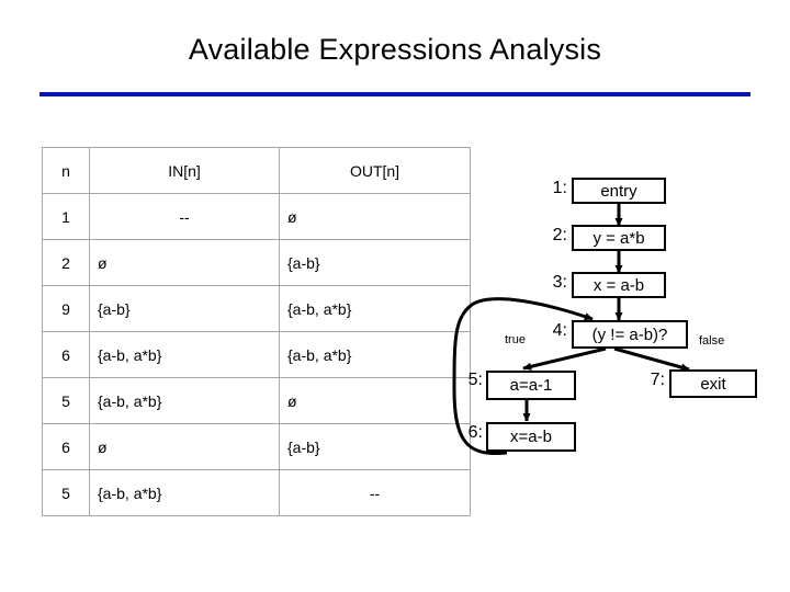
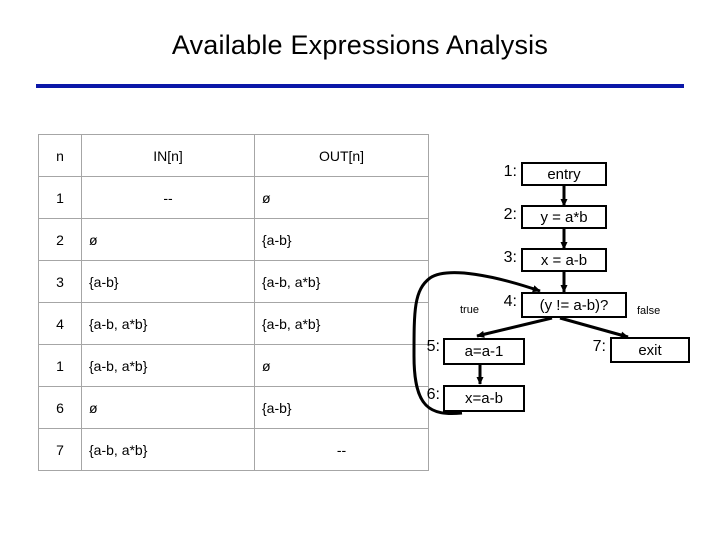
  Available Expressions Analysis
  n	IN[n]	OUT[n]
  1	--	ø
  2	ø	{a-b}
- 9	{a-b}	{a-b, a*b}
+ 3	{a-b}	{a-b, a*b}
- 6	{a-b, a*b}	{a-b, a*b}
+ 4	{a-b, a*b}	{a-b, a*b}
- 5	{a-b, a*b}	ø
+ 1	{a-b, a*b}	ø
  6	ø	{a-b}
- 5	{a-b, a*b}	--
+ 7	{a-b, a*b}	--
  1:
  entry
  2:
  y = a*b
  3:
  x = a-b
  4:
  (y != a-b)?
  5:
  a=a-1
  6:
  x=a-b
  7:
  exit
  true
  false
